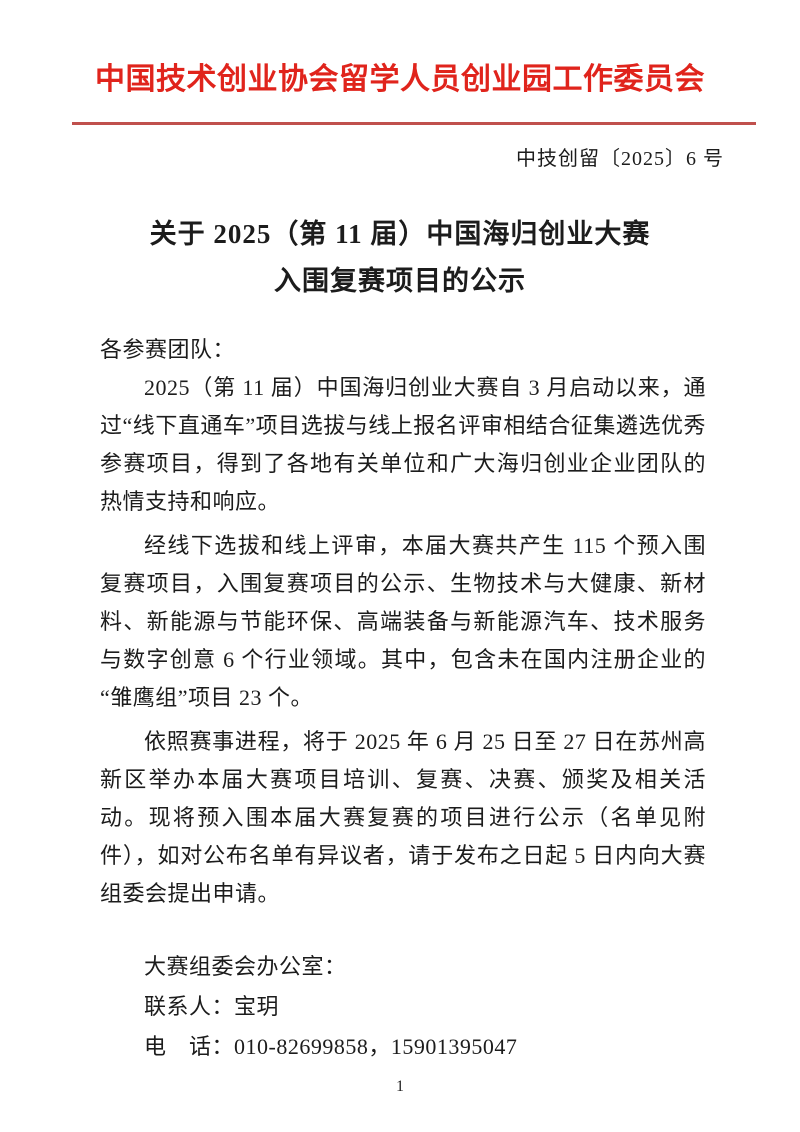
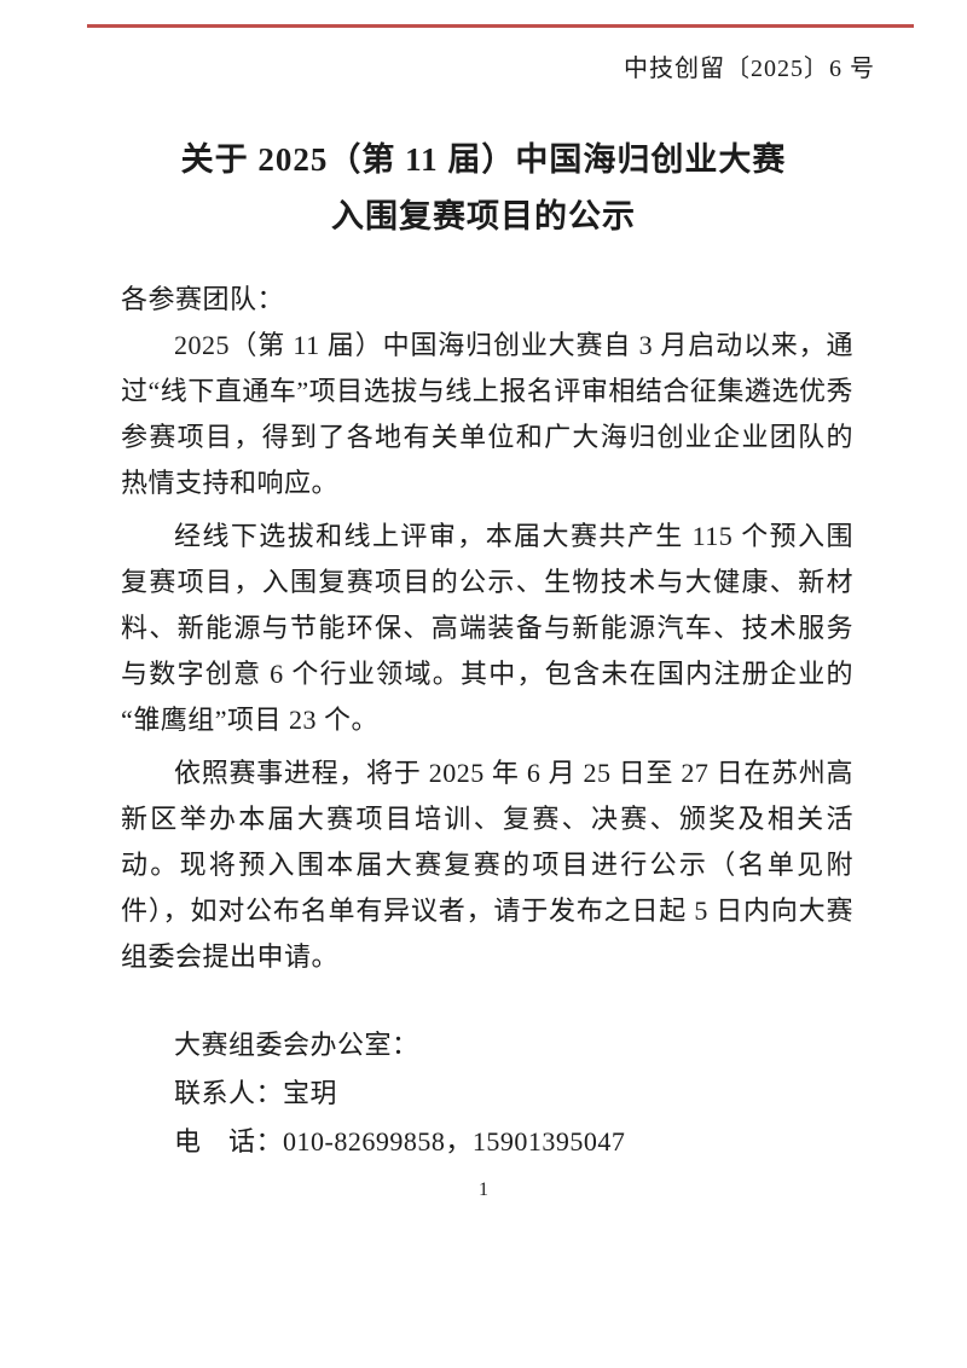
- 中国技术创业协会留学人员创业园工作委员会
  中技创留〔2025〕6 号
  关于 2025（第 11 届）中国海归创业大赛
  入围复赛项目的公示
  各参赛团队：
  2025（第 11 届）中国海归创业大赛自 3 月启动以来，通过“线下直通车”项目选拔与线上报名评审相结合征集遴选优秀参赛项目，得到了各地有关单位和广大海归创业企业团队的热情支持和响应。
  经线下选拔和线上评审，本届大赛共产生 115 个预入围复赛项目，入围复赛项目的公示、生物技术与大健康、新材料、新能源与节能环保、高端装备与新能源汽车、技术服务与数字创意 6 个行业领域。其中，包含未在国内注册企业的“雏鹰组”项目 23 个。
  依照赛事进程，将于 2025 年 6 月 25 日至 27 日在苏州高新区举办本届大赛项目培训、复赛、决赛、颁奖及相关活动。现将预入围本届大赛复赛的项目进行公示（名单见附件），如对公布名单有异议者，请于发布之日起 5 日内向大赛组委会提出申请。
  大赛组委会办公室：
  联系人：宝玥
  电 话：010-82699858，15901395047
  1
